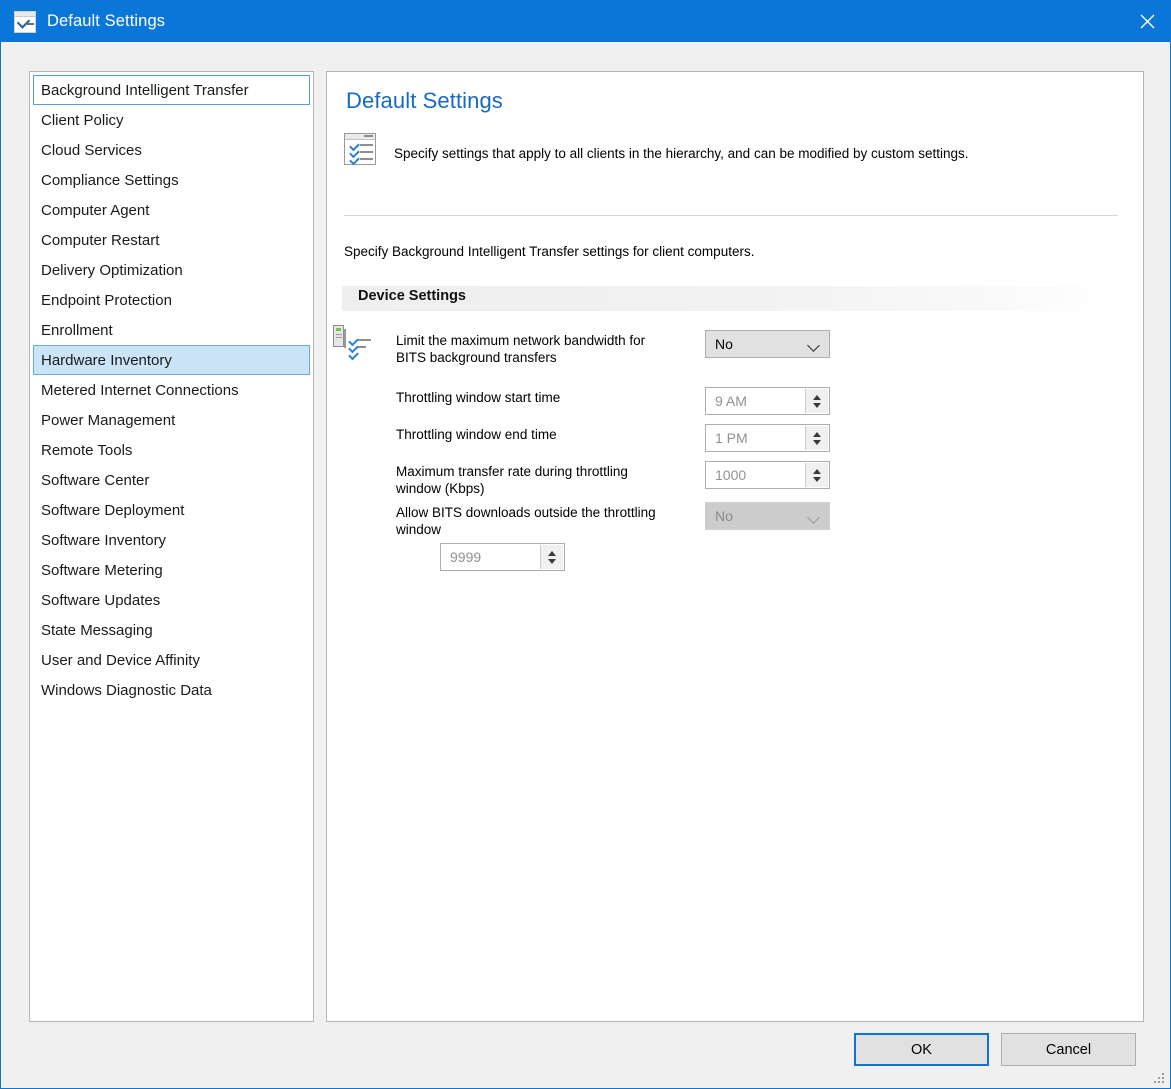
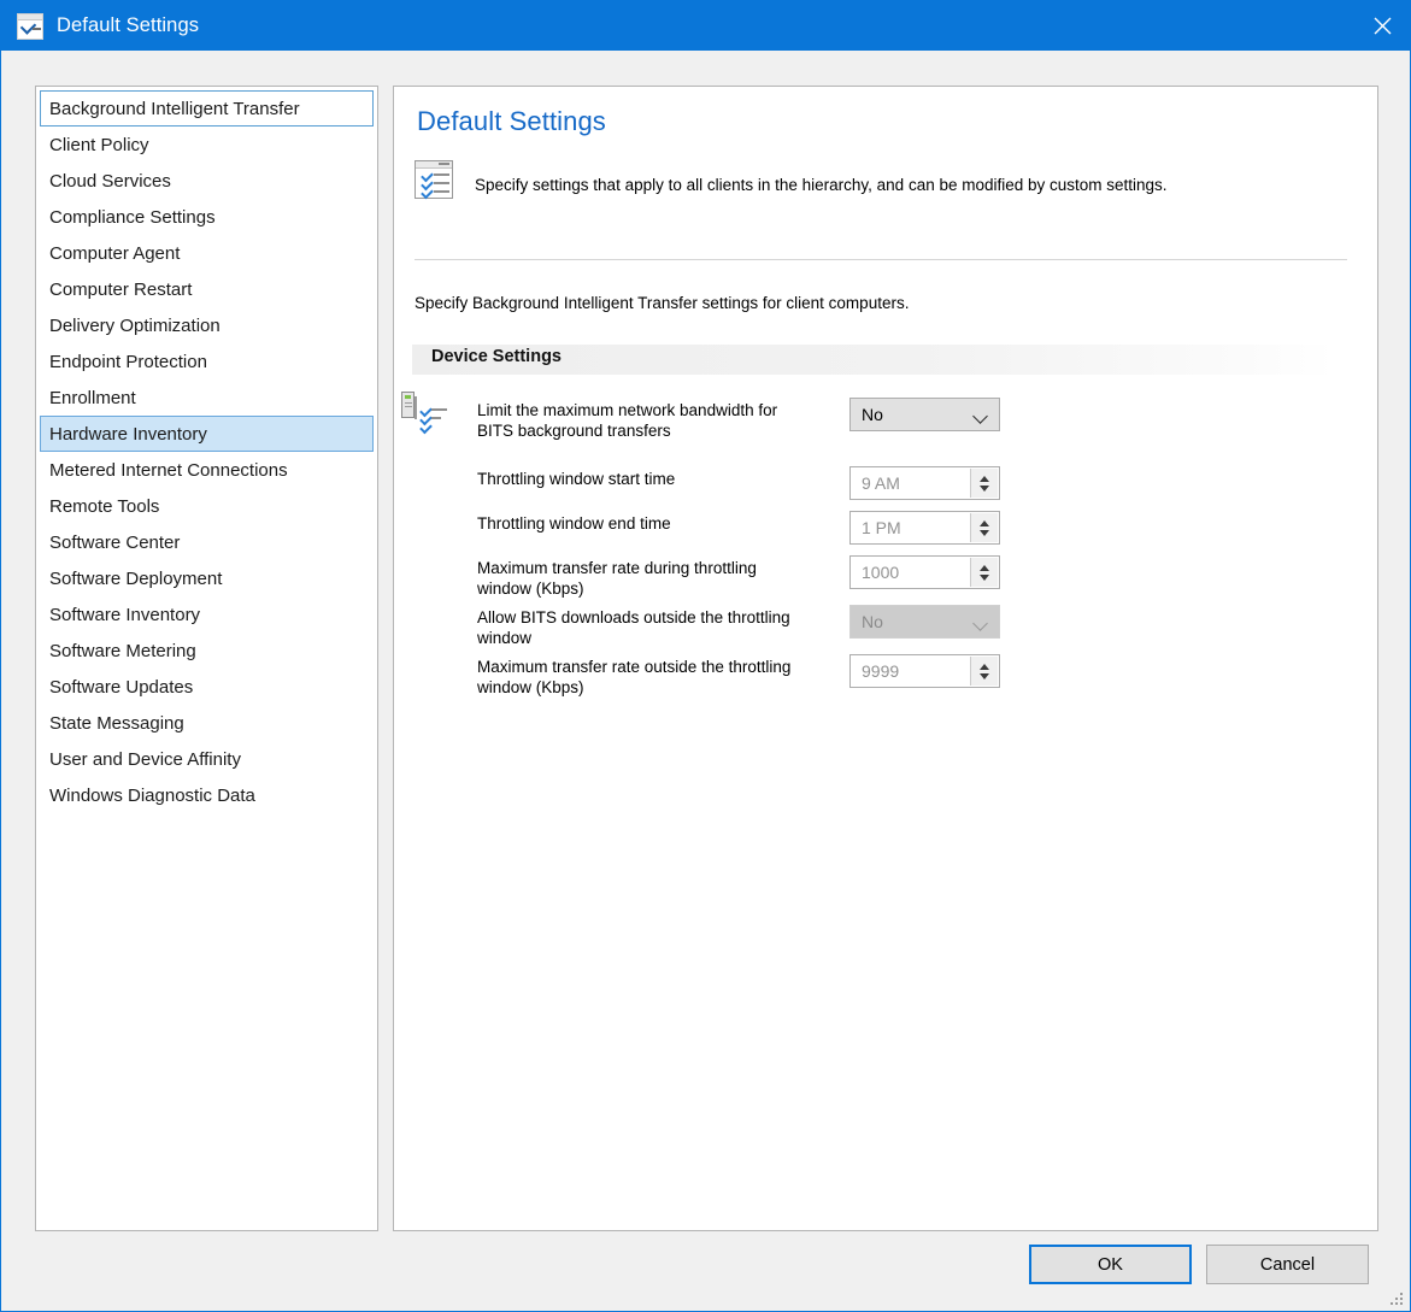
  Default Settings
  Background Intelligent Transfer
  Client Policy
  Cloud Services
  Compliance Settings
  Computer Agent
  Computer Restart
  Delivery Optimization
  Endpoint Protection
  Enrollment
  Hardware Inventory
  Metered Internet Connections
- Power Management
  Remote Tools
  Software Center
  Software Deployment
  Software Inventory
  Software Metering
  Software Updates
  State Messaging
  User and Device Affinity
  Windows Diagnostic Data
  Default Settings
  Specify settings that apply to all clients in the hierarchy, and can be modified by custom settings.
  Specify Background Intelligent Transfer settings for client computers.
  Device Settings
  Limit the maximum network bandwidth for BITS background transfers
  No
  Throttling window start time
  9 AM
  Throttling window end time
  1 PM
  Maximum transfer rate during throttling window (Kbps)
  1000
  Allow BITS downloads outside the throttling window
  No
+ Maximum transfer rate outside the throttling window (Kbps)
  9999
  OK
  Cancel
